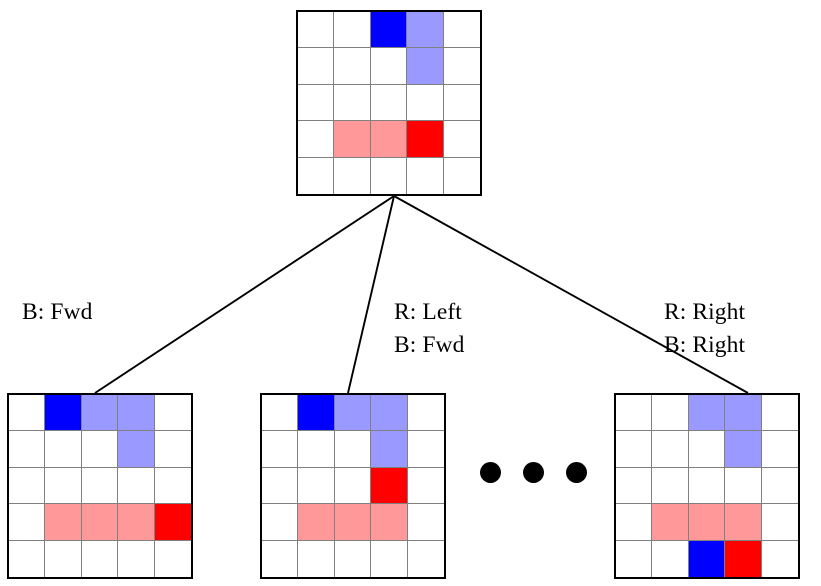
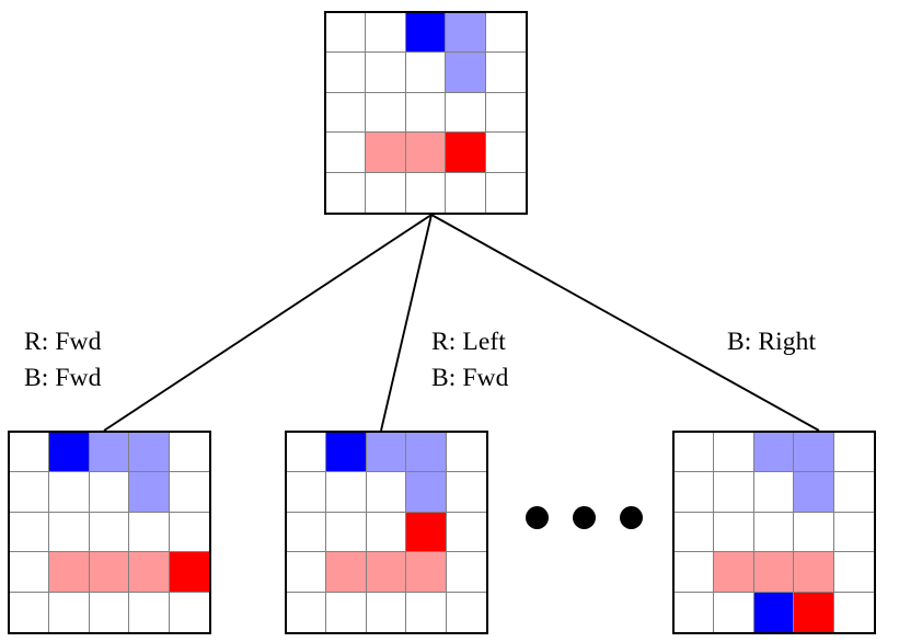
+ R: Fwd
  B: Fwd
  R: Left
  B: Fwd
- R: Right
  B: Right
